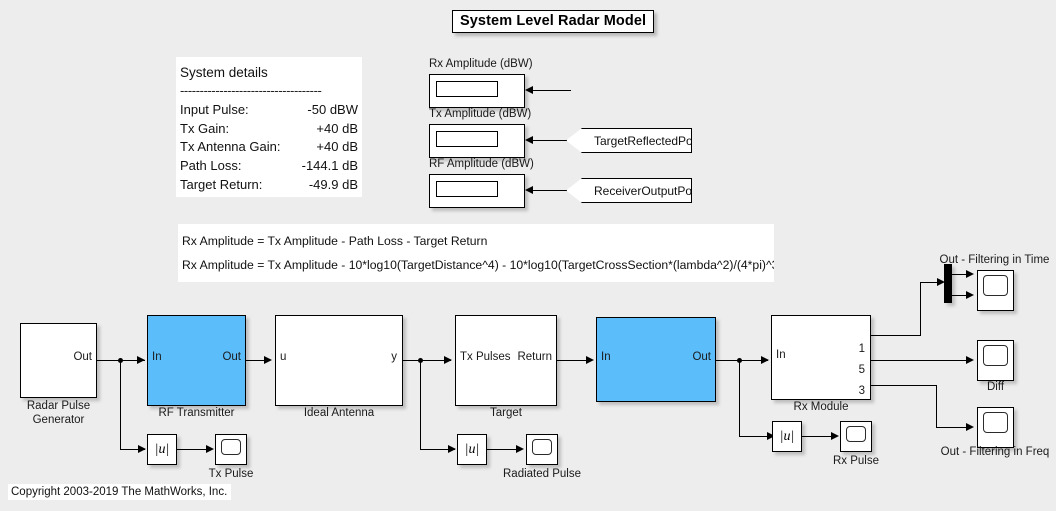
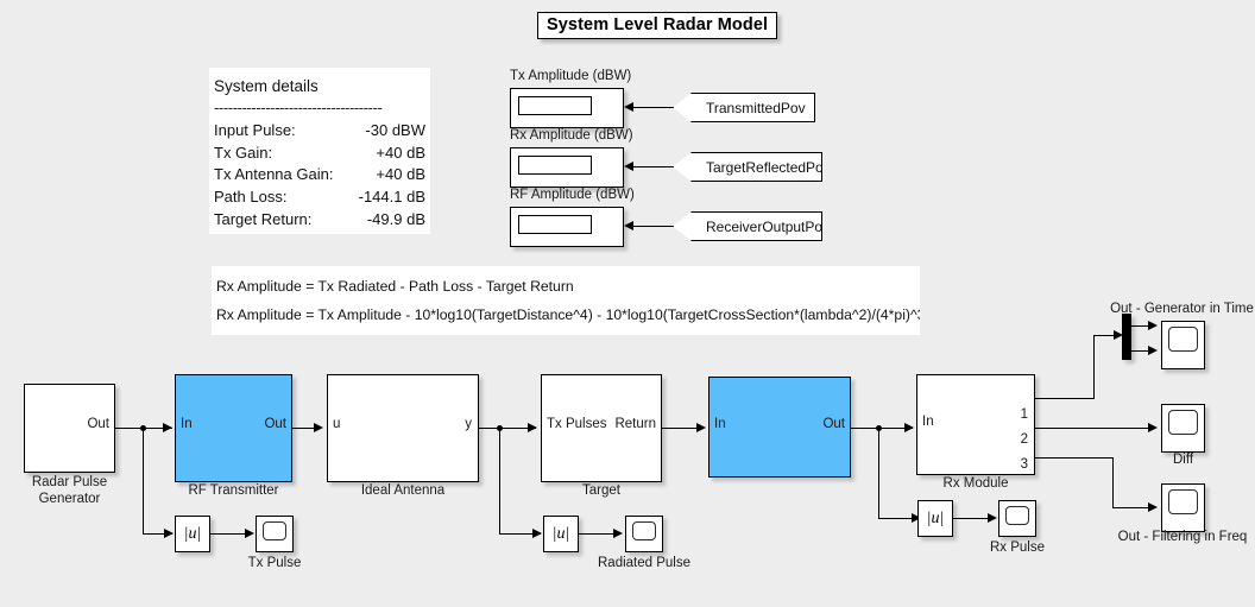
  System Level Radar Model
  System details
  ------------------------------------
  Input Pulse:
- -50 dBW
+ -30 dBW
  Tx Gain:
  +40 dB
  Tx Antenna Gain:
  +40 dB
  Path Loss:
  -144.1 dB
  Target Return:
  -49.9 dB
- Rx Amplitude (dBW)
+ Tx Amplitude (dBW)
+ TransmittedPov
- Tx Amplitude (dBW)
+ Rx Amplitude (dBW)
  TargetReflectedPo
  RF Amplitude (dBW)
  ReceiverOutputPo
- Rx Amplitude = Tx Amplitude - Path Loss - Target Return
+ Rx Amplitude = Tx Radiated - Path Loss - Target Return
  Rx Amplitude = Tx Amplitude - 10*log10(TargetDistance^4) - 10*log10(TargetCrossSection*(lambda^2)/(4*pi)^
  Out
  Radar Pulse
  Generator
  In
  Out
  RF Transmitter
  |u|
  Tx Pulse
  u
  y
  Ideal Antenna
  |u|
  Radiated Pulse
  Tx Pulses
  Return
  Target
  In
  Out
  |u|
  Rx Pulse
  In
  1
- 5
+ 2
  3
  Rx Module
- Out - Filtering in Time
+ Out - Generator in Time
  Diff
  Out - Filtering in Freq
- Copyright 2003-2019 The MathWorks, Inc.
